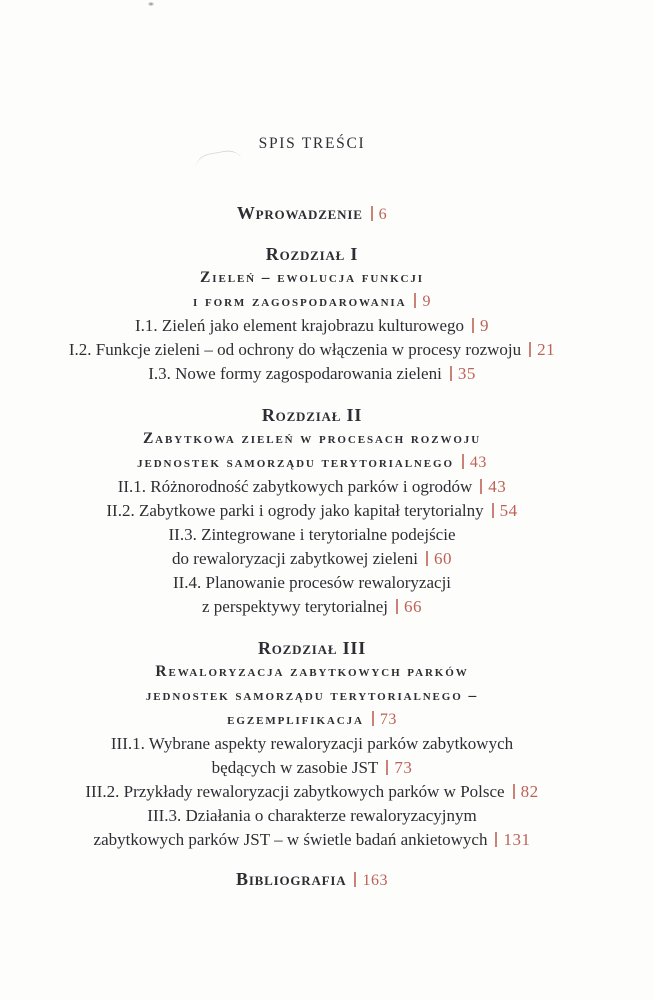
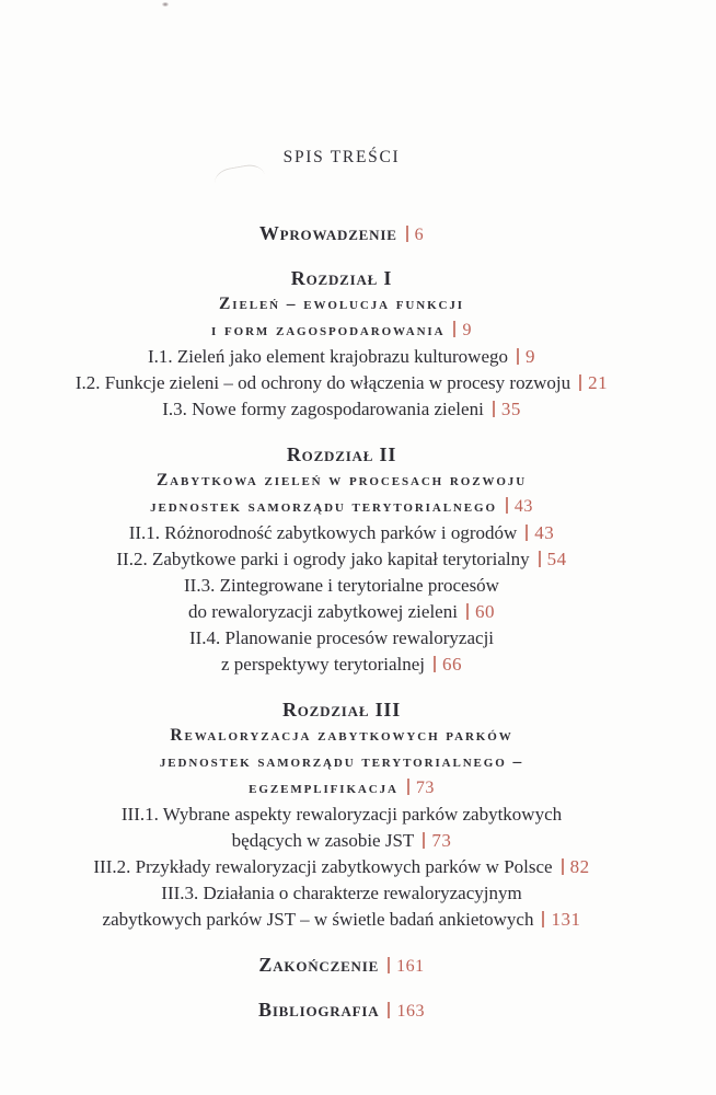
  SPIS TREŚCI
  Wprowadzenie 6
  Rozdział I
  Zieleń – ewolucja funkcji
  i form zagospodarowania 9
  I.1. Zieleń jako element krajobrazu kulturowego 9
  I.2. Funkcje zieleni – od ochrony do włączenia w procesy rozwoju 21
  I.3. Nowe formy zagospodarowania zieleni 35
  Rozdział II
  Zabytkowa zieleń w procesach rozwoju
  jednostek samorządu terytorialnego 43
  II.1. Różnorodność zabytkowych parków i ogrodów 43
  II.2. Zabytkowe parki i ogrody jako kapitał terytorialny 54
- II.3. Zintegrowane i terytorialne podejście
+ II.3. Zintegrowane i terytorialne procesów
  do rewaloryzacji zabytkowej zieleni 60
  II.4. Planowanie procesów rewaloryzacji
  z perspektywy terytorialnej 66
  Rozdział III
  Rewaloryzacja zabytkowych parków
  jednostek samorządu terytorialnego –
  egzemplifikacja 73
  III.1. Wybrane aspekty rewaloryzacji parków zabytkowych
  będących w zasobie JST 73
  III.2. Przykłady rewaloryzacji zabytkowych parków w Polsce 82
  III.3. Działania o charakterze rewaloryzacyjnym
  zabytkowych parków JST – w świetle badań ankietowych 131
+ Zakończenie 161
  Bibliografia 163
